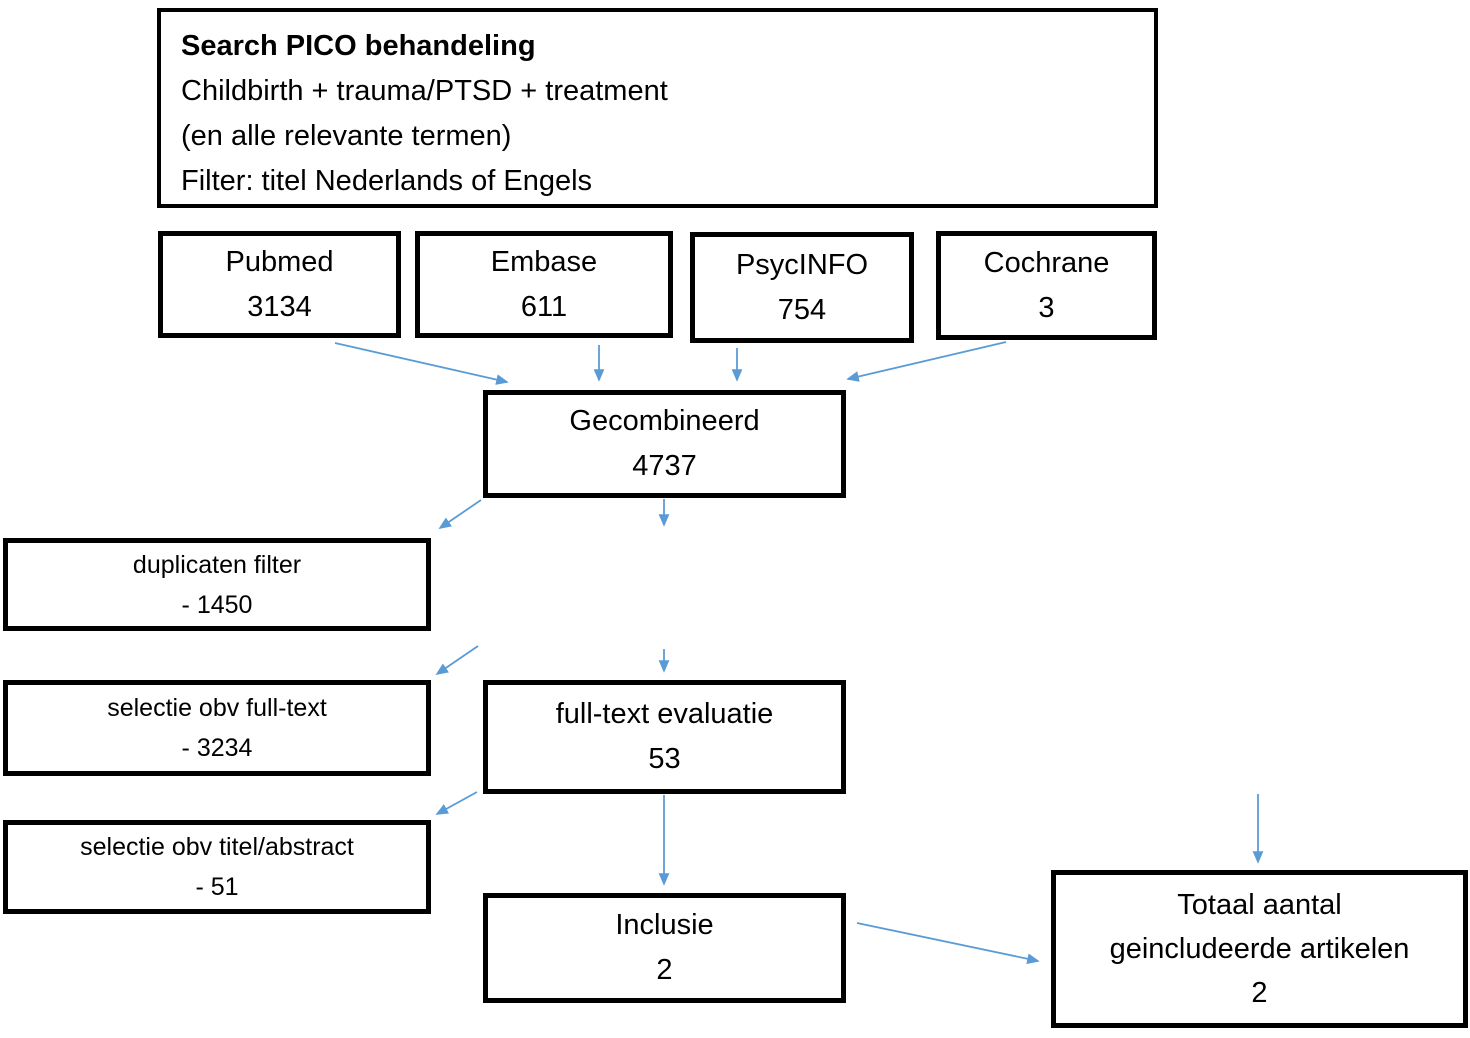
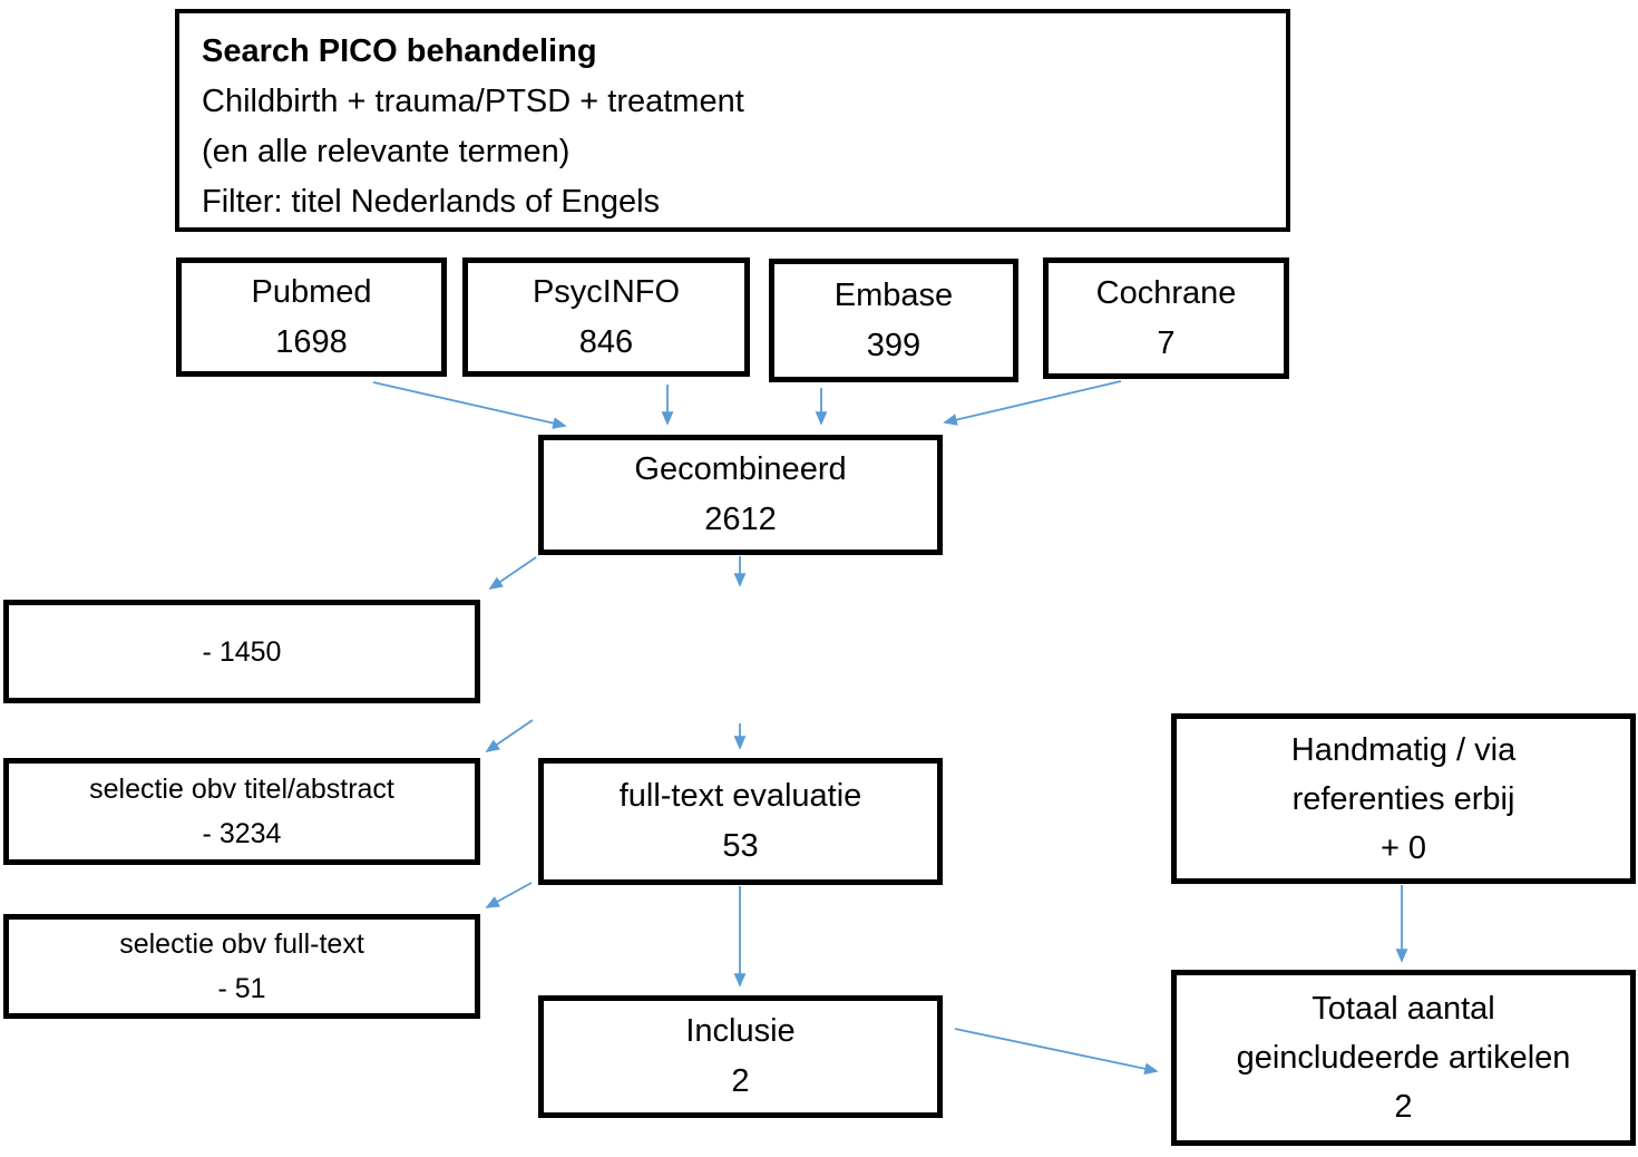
  Search PICO behandeling
  Childbirth + trauma/PTSD + treatment
  (en alle relevante termen)
  Filter: titel Nederlands of Engels
  Pubmed
- 3134
+ 1698
- Embase
+ PsycINFO
- 611
+ 846
- PsycINFO
+ Embase
- 754
+ 399
  Cochrane
- 3
+ 7
  Gecombineerd
- 4737
+ 2612
- duplicaten filter
  - 1450
- selectie obv full-text
+ selectie obv titel/abstract
  - 3234
  full-text evaluatie
  53
- selectie obv titel/abstract
+ selectie obv full-text
  - 51
  Inclusie
  2
+ Handmatig / via
+ referenties erbij
+ + 0
  Totaal aantal
  geincludeerde artikelen
  2
